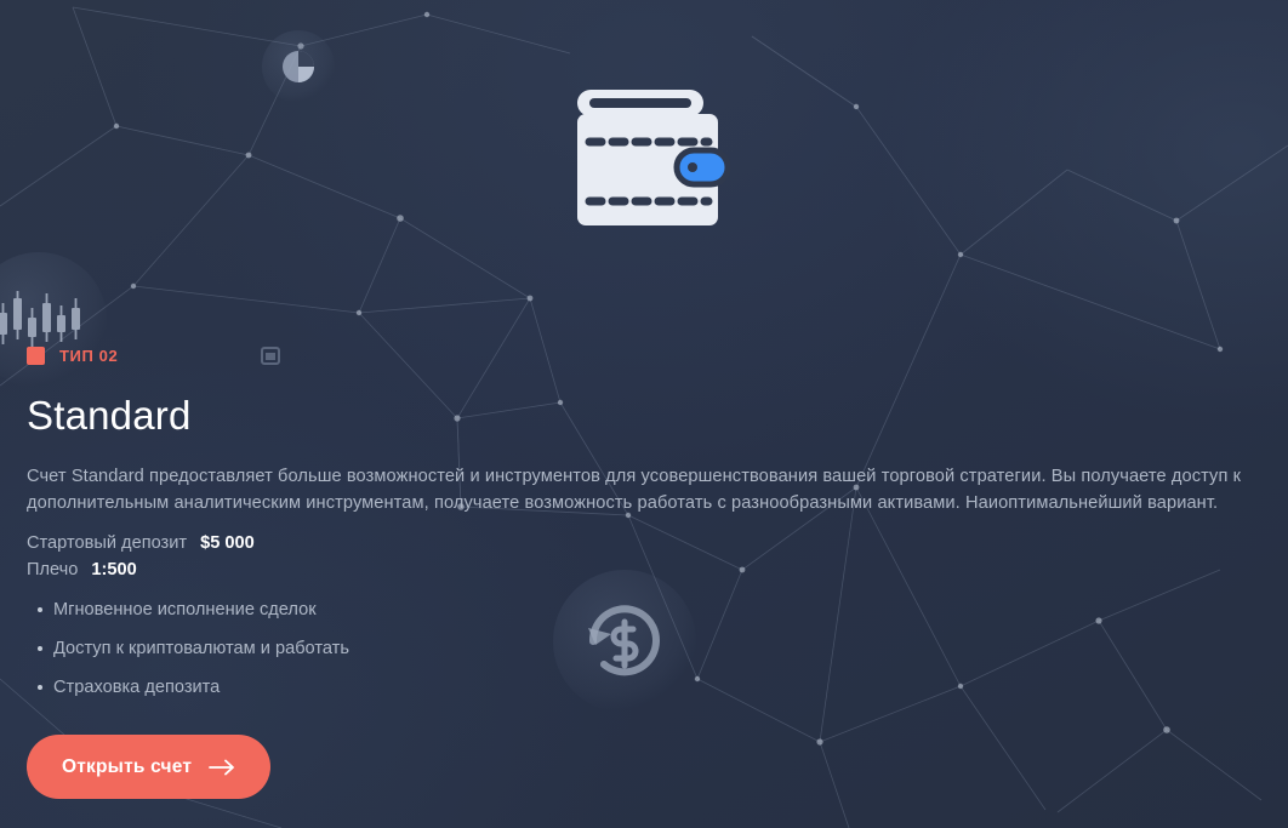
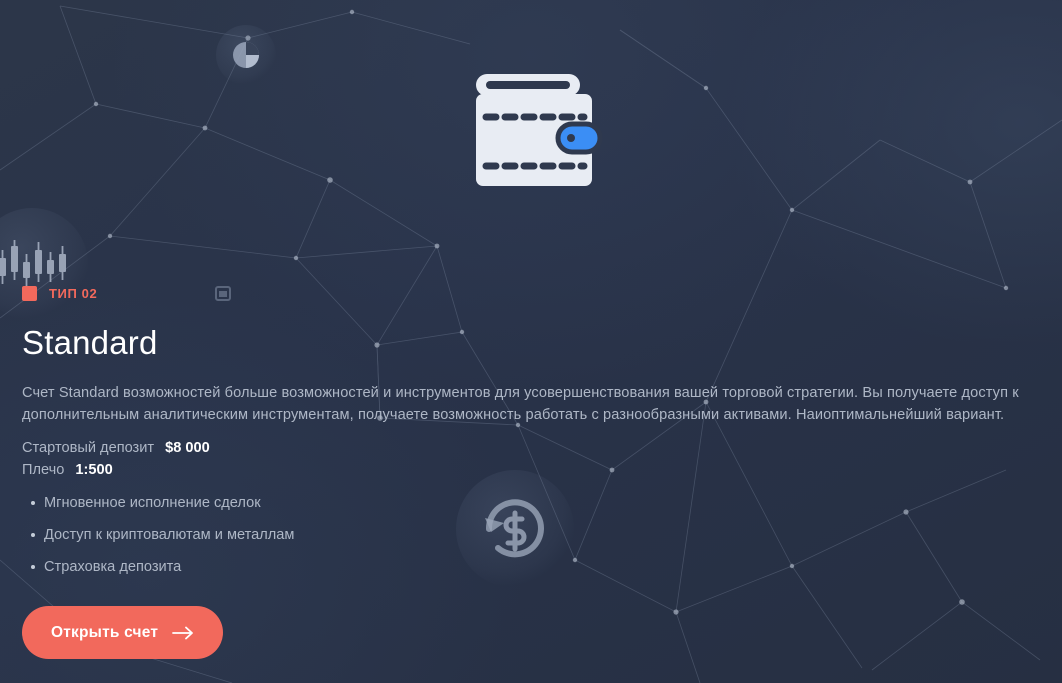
  ТИП 02
  Standard
- Счет Standard предоставляет больше возможностей и инструментов для усовершенствования вашей торговой стратегии. Вы получаете доступ к дополнительным аналитическим инструментам, получаете возможность работать с разнообразными активами. Наиоптимальнейший вариант.
+ Счет Standard возможностей больше возможностей и инструментов для усовершенствования вашей торговой стратегии. Вы получаете доступ к дополнительным аналитическим инструментам, получаете возможность работать с разнообразными активами. Наиоптимальнейший вариант.
  Стартовый депозит
- $5 000
+ $8 000
  Плечо
  1:500
  Мгновенное исполнение сделок
- Доступ к криптовалютам и работать
+ Доступ к криптовалютам и металлам
  Страховка депозита
  Открыть счет
